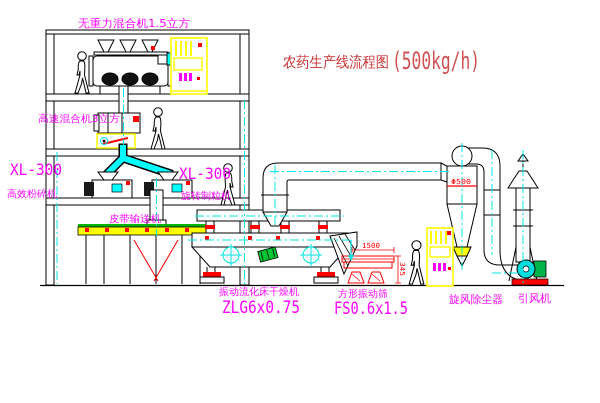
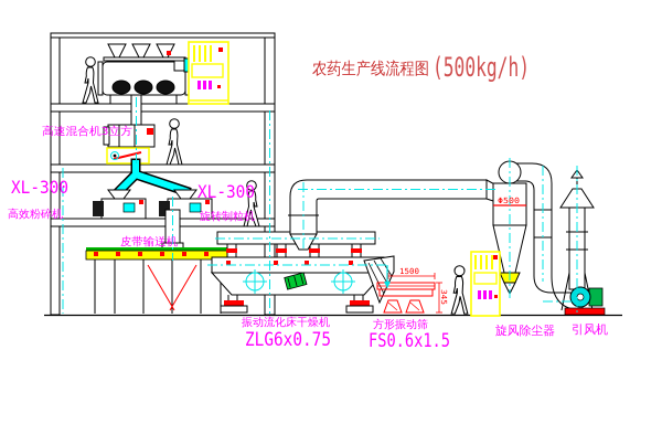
- 无重力混合机1.5立方
  高速混合机3立方
  XL-300
  高效粉碎机
  XL-300
  旋转制粒机
  皮带输送机
  振动流化床干燥机
  ZLG6x0.75
  方形振动筛
  FS0.6x1.5
  旋风除尘器
  引风机
  1500
  Φ500
  农药生产线流程图
  (500kg/h)
